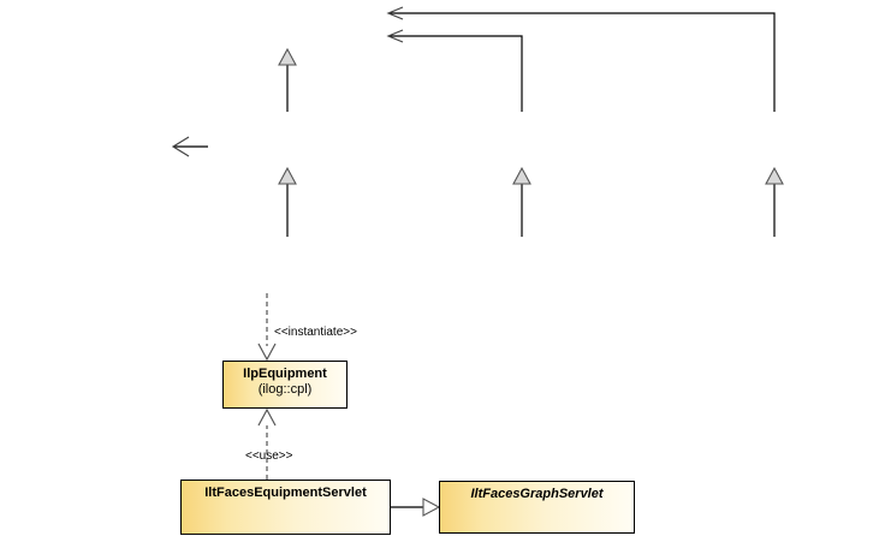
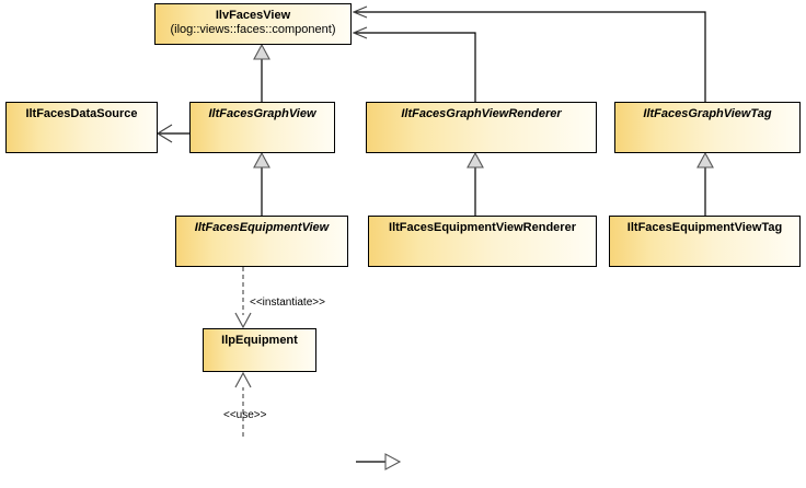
+ IlvFacesView
+ (ilog::views::faces::component)
+ IltFacesDataSource
+ IltFacesGraphView
+ IltFacesGraphViewRenderer
+ IltFacesGraphViewTag
+ IltFacesEquipmentView
+ IltFacesEquipmentViewRenderer
+ IltFacesEquipmentViewTag
  IlpEquipment
- (ilog::cpl)
- IltFacesEquipmentServlet
- IltFacesGraphServlet
  <<instantiate>>
  <<use>>
